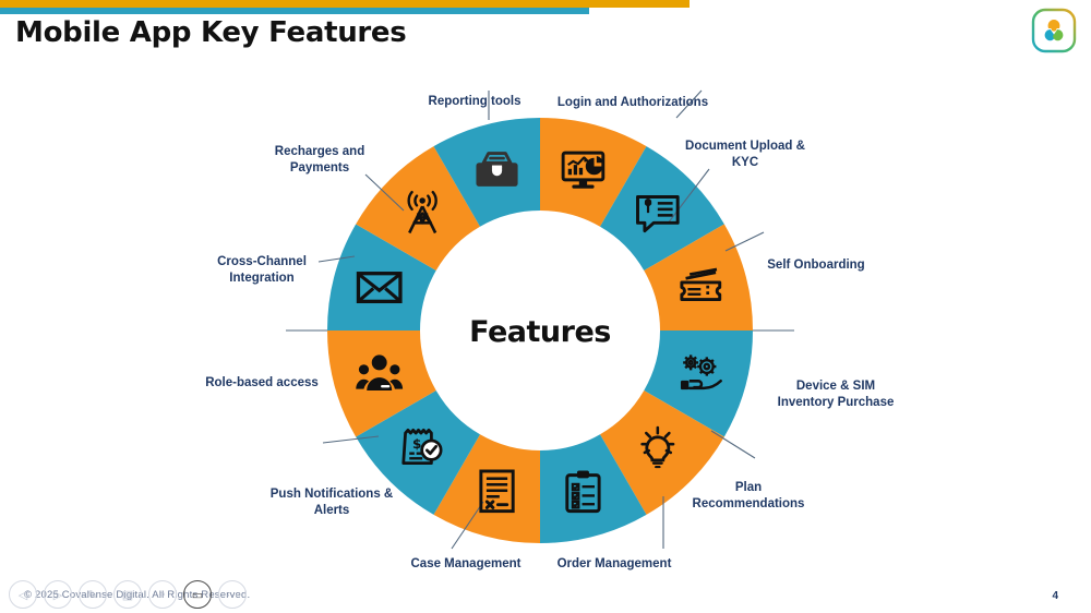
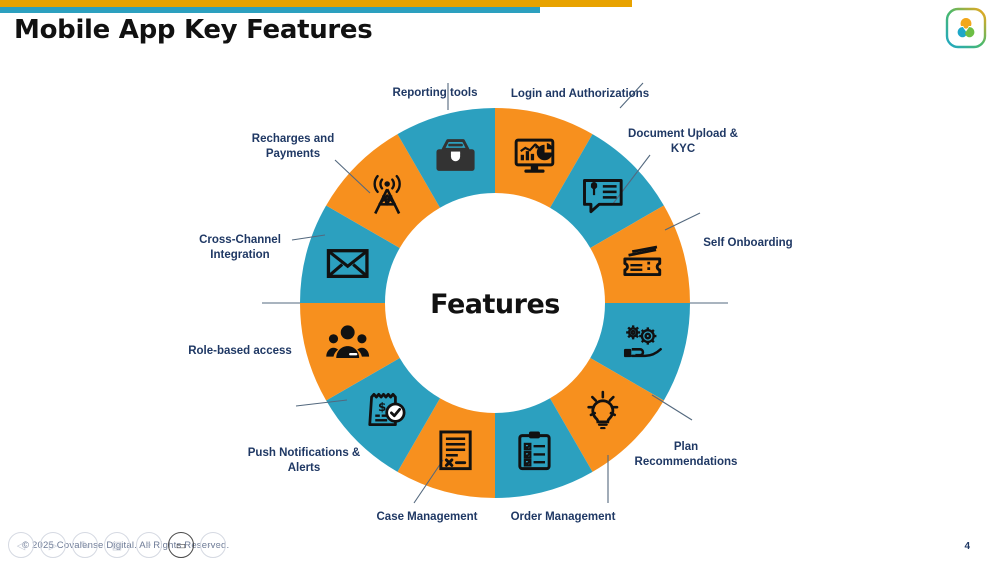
  Mobile App Key Features
  $
  Login and Authorizations
  Document Upload & KYC
  Self Onboarding
- Device & SIM Inventory Purchase
  Plan Recommendations
  Order Management
  Case Management
  Push Notifications & Alerts
  Role-based access
  Cross-Channel Integration
  Recharges and Payments
  Reporting tools
  Features
  © 2025 Covalense Digital. All Rights Reserved.
  4
  ◁
  ▷
  ✎
  ▤
  ⌕
  ▭
  ⋯
